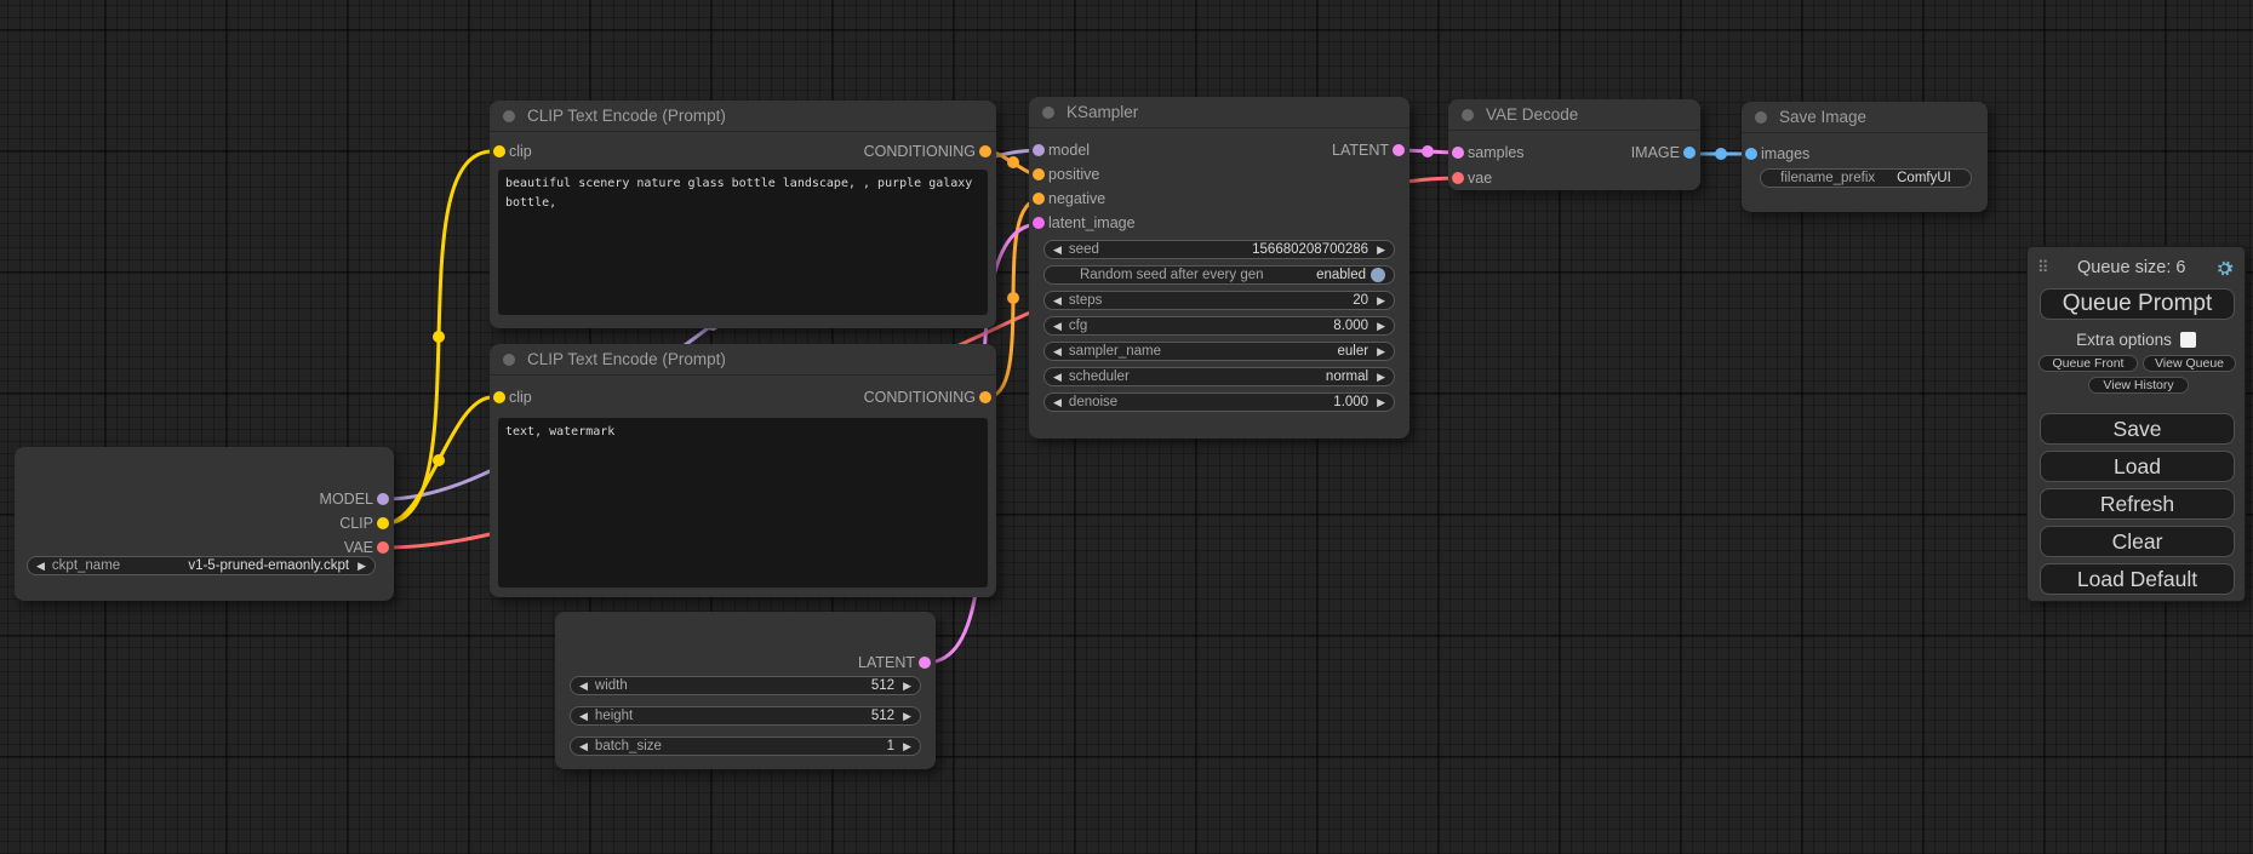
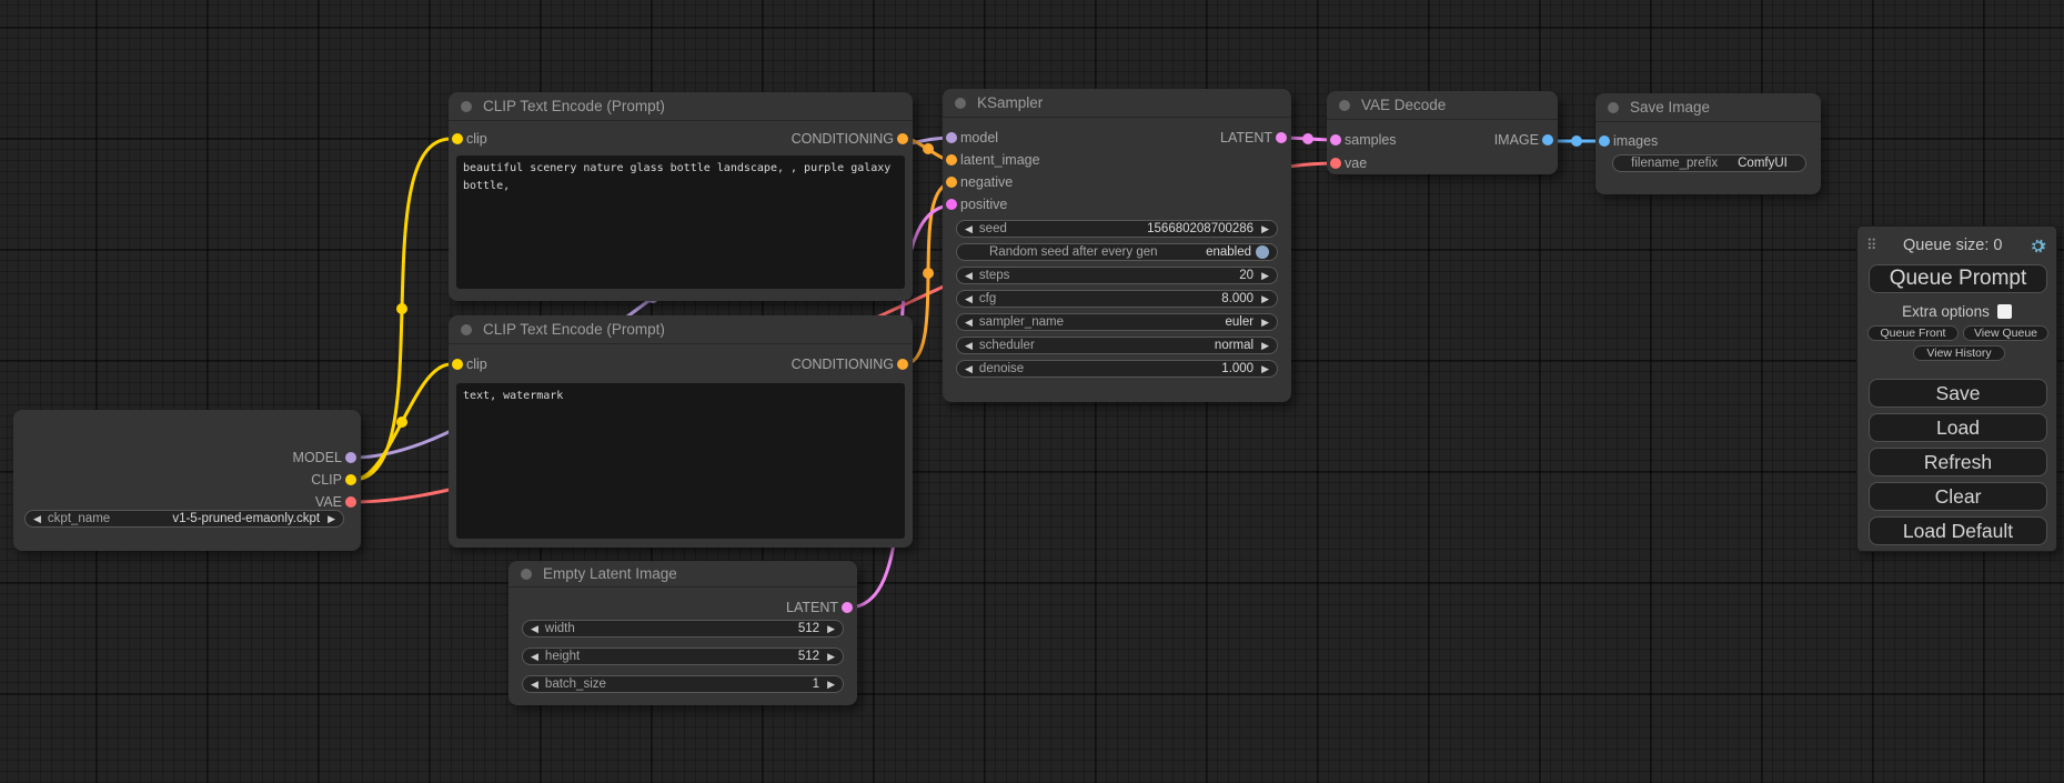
  MODEL
  CLIP
  VAE
  ◀
  ckpt_name
  v1-5-pruned-emaonly.ckpt
  ▶
  CLIP Text Encode (Prompt)
  clip
  CONDITIONING
  beautiful scenery nature glass bottle landscape, , purple galaxy bottle,
  CLIP Text Encode (Prompt)
  clip
  CONDITIONING
  text, watermark
  KSampler
  model
  LATENT
- positive
+ latent_image
  negative
- latent_image
+ positive
  ◀
  seed
  156680208700286
  ▶
  Random seed after every gen
  enabled
  ◀
  steps
  20
  ▶
  ◀
  cfg
  8.000
  ▶
  ◀
  sampler_name
  euler
  ▶
  ◀
  scheduler
  normal
  ▶
  ◀
  denoise
  1.000
  ▶
+ Empty Latent Image
  LATENT
  ◀
  width
  512
  ▶
  ◀
  height
  512
  ▶
  ◀
  batch_size
  1
  ▶
  VAE Decode
  samples
  IMAGE
  vae
  Save Image
  images
  filename_prefix
  ComfyUI
  ⠿
- Queue size: 6
+ Queue size: 0
  Queue Prompt
  Extra options
  Queue Front
  View Queue
  View History
  Save
  Load
  Refresh
  Clear
  Load Default
